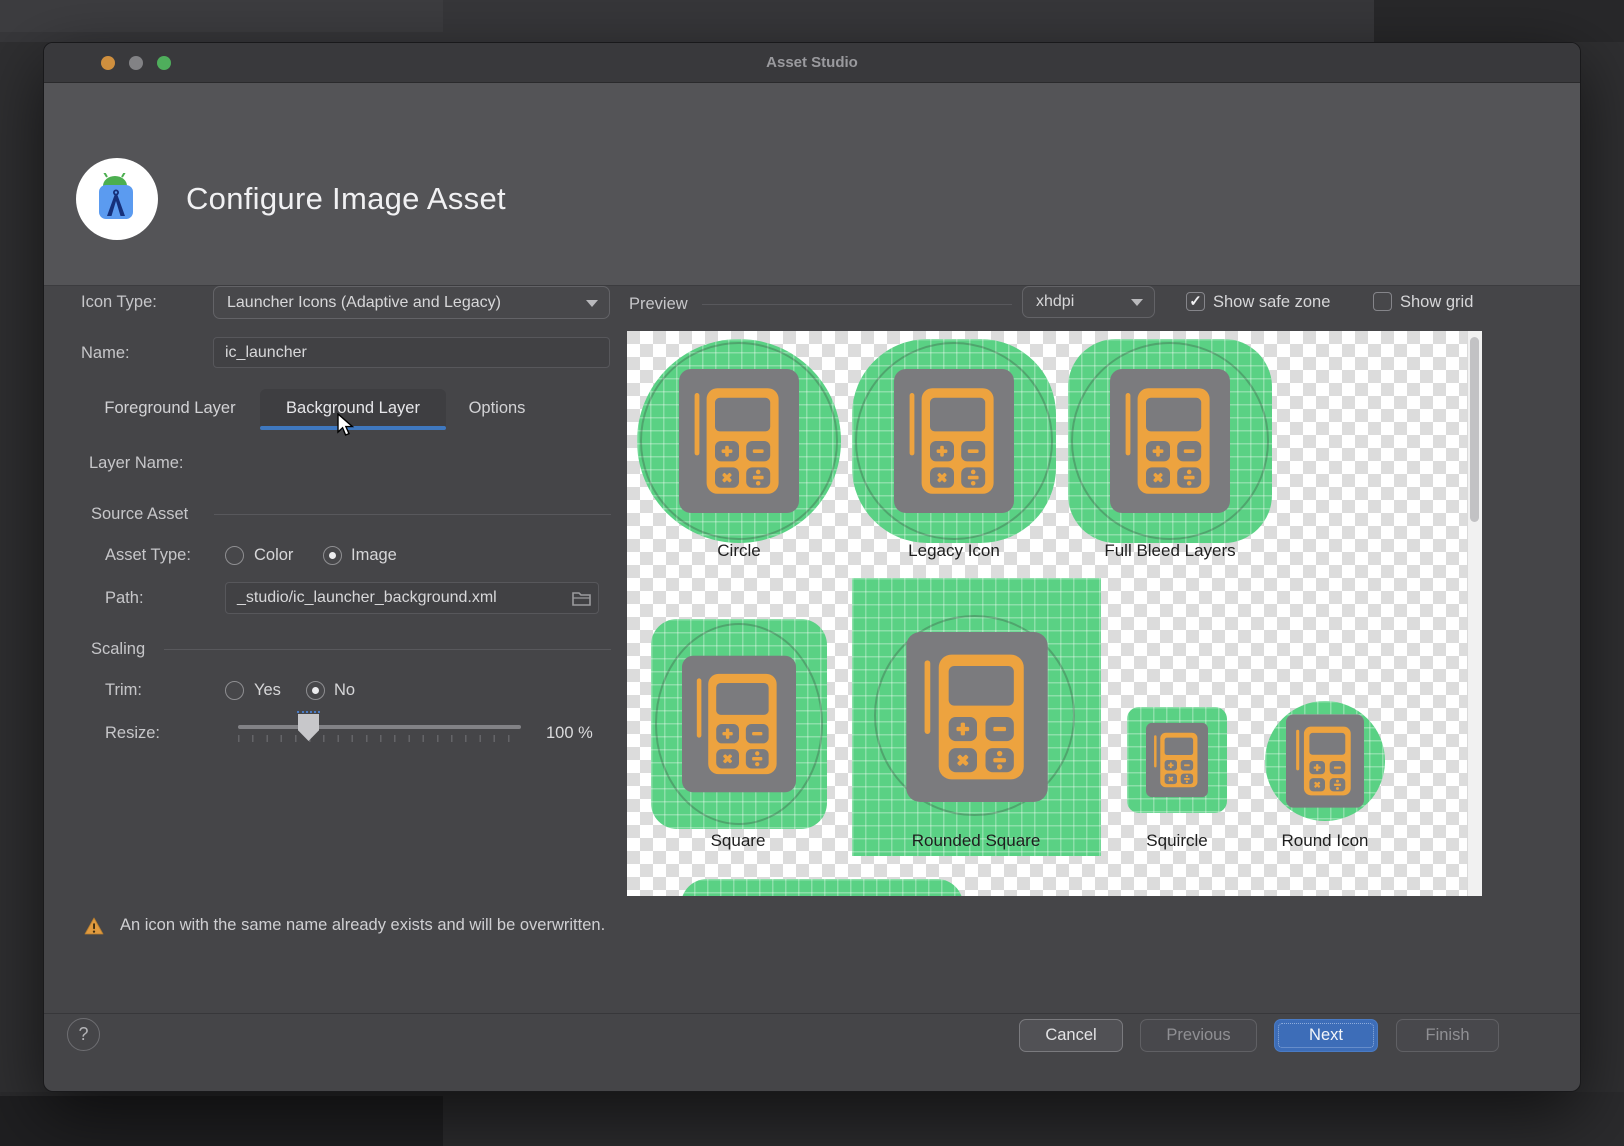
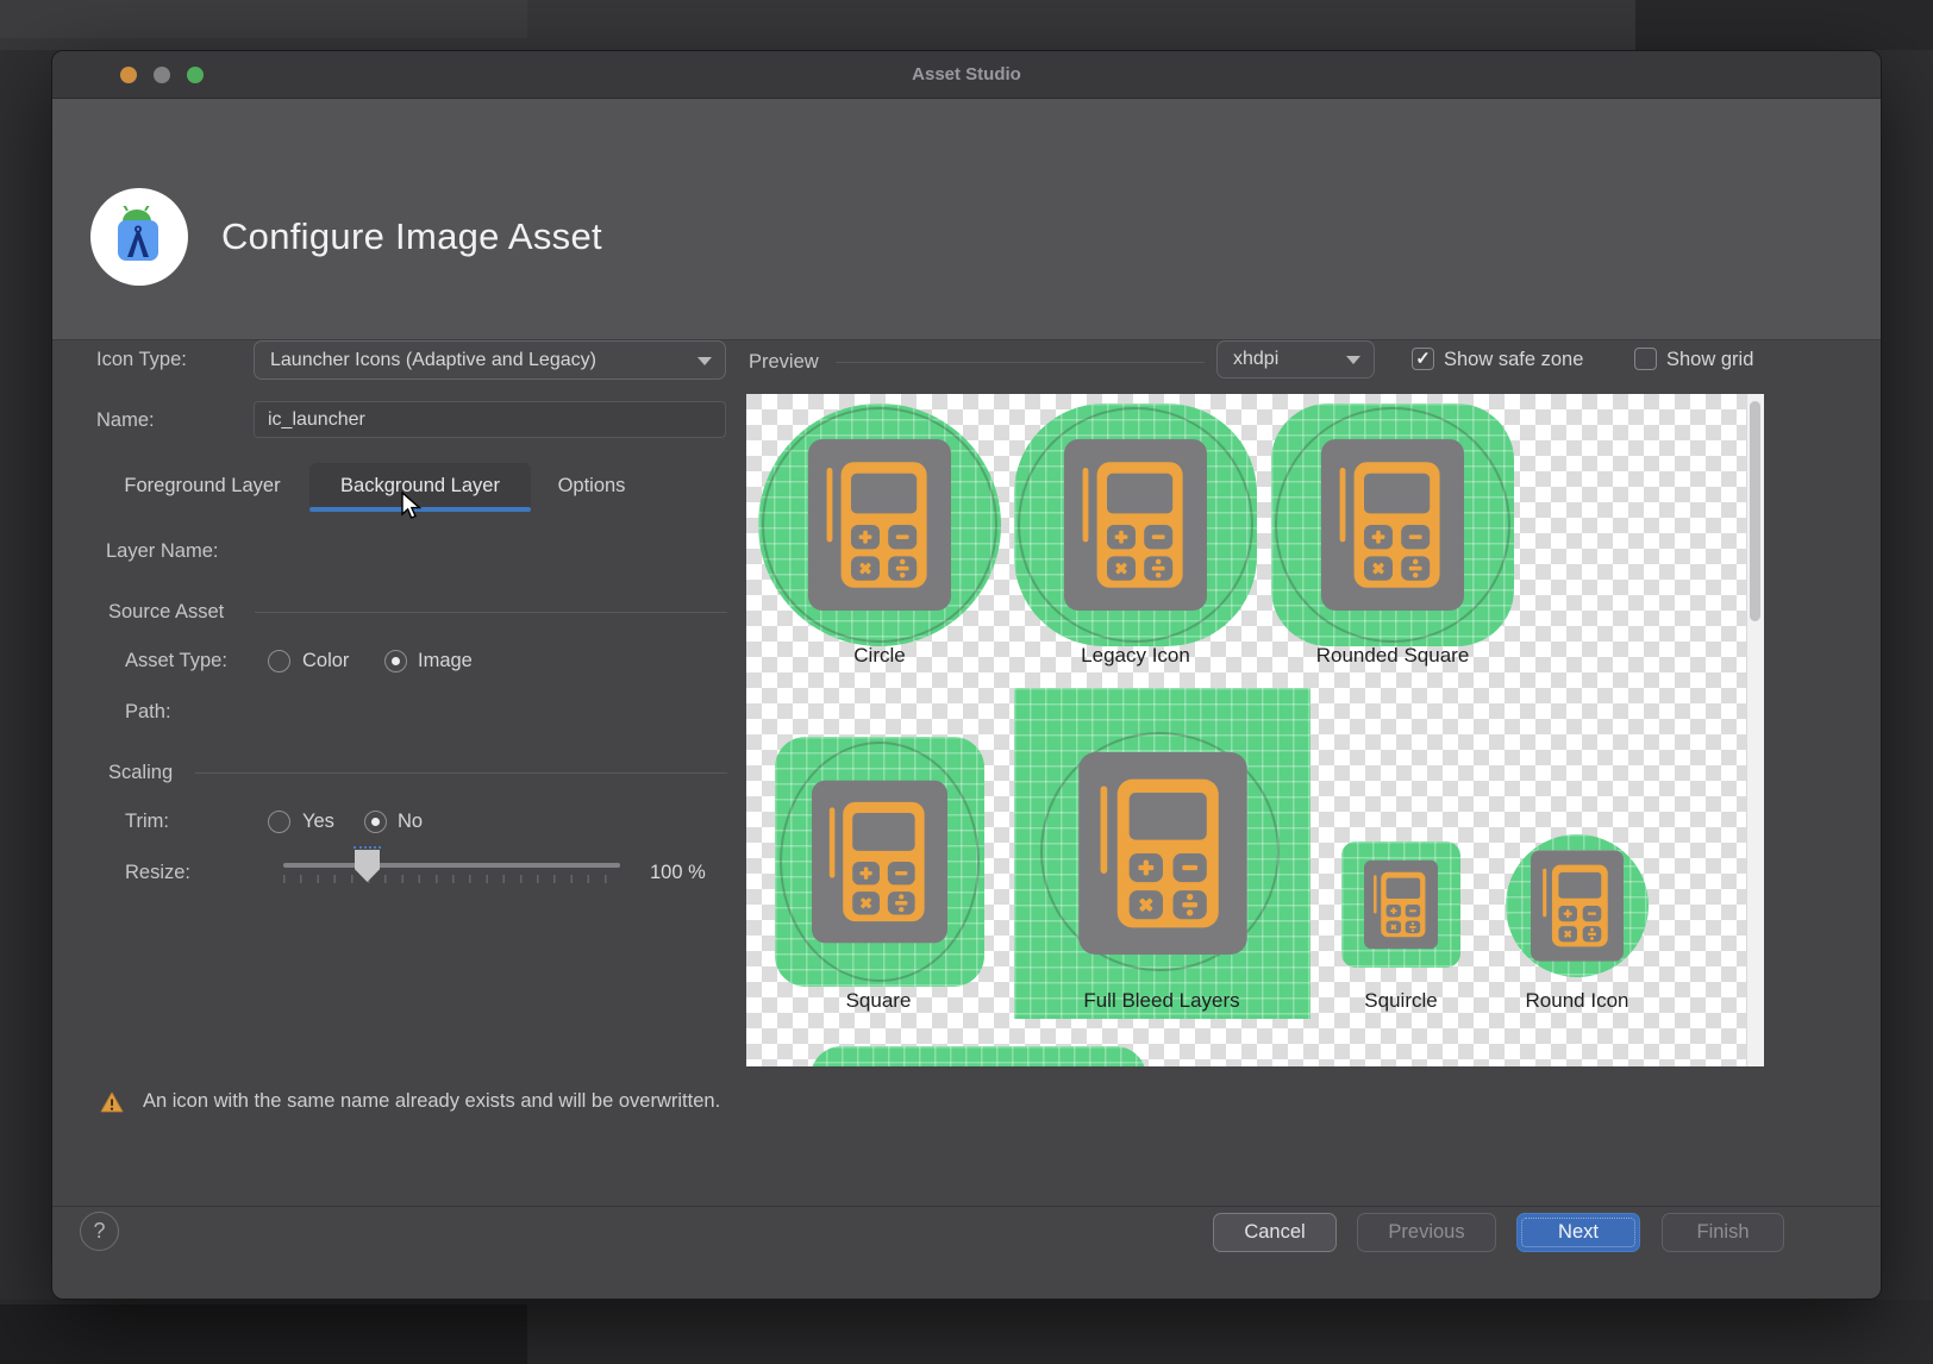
  Asset Studio
  Configure Image Asset
  Icon Type:
  Launcher Icons (Adaptive and Legacy)
  Name:
  ic_launcher
  Foreground Layer
  Background Layer
  Options
  Layer Name:
  Source Asset
  Asset Type:
  Color
  Image
  Path:
- _studio/ic_launcher_background.xml
  Scaling
  Trim:
  Yes
  No
  Resize:
  100 %
  Preview
  xhdpi
  ✓
  Show safe zone
  Show grid
  Circle
  Legacy Icon
- Full Bleed Layers
+ Rounded Square
  Square
- Rounded Square
+ Full Bleed Layers
  Squircle
  Round Icon
  An icon with the same name already exists and will be overwritten.
  ?
  Cancel
  Previous
  Next
  Finish
